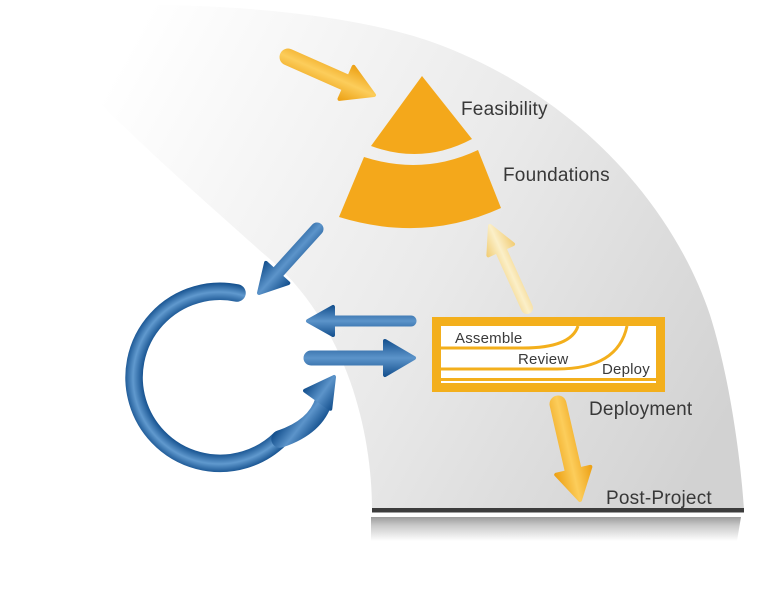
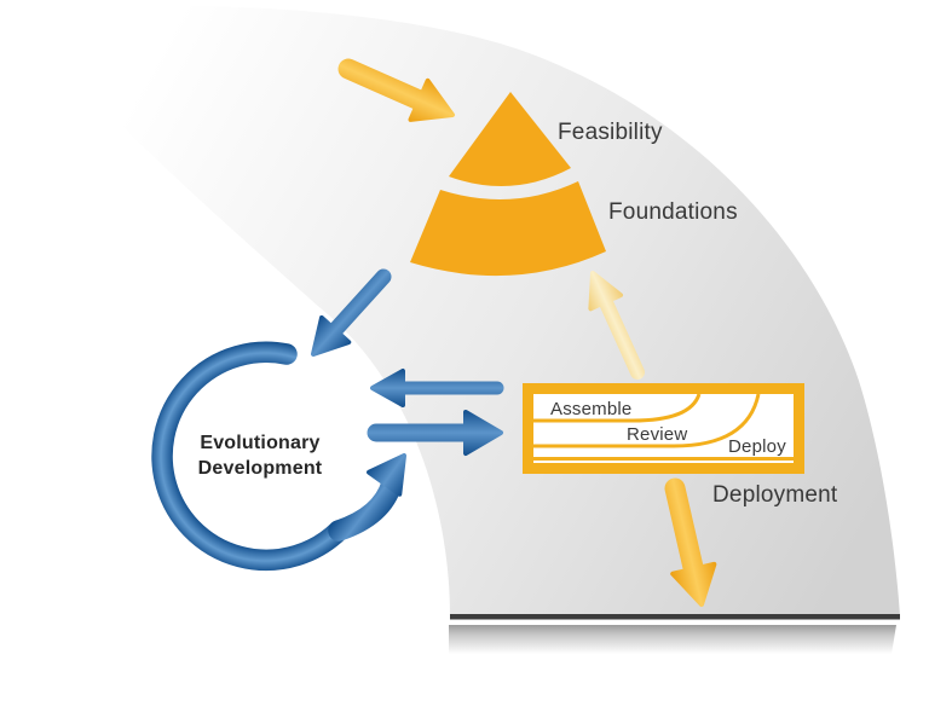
  Feasibility
  Foundations
+ Evolutionary
+ Development
  Assemble
  Review
  Deploy
  Deployment
- Post-Project
